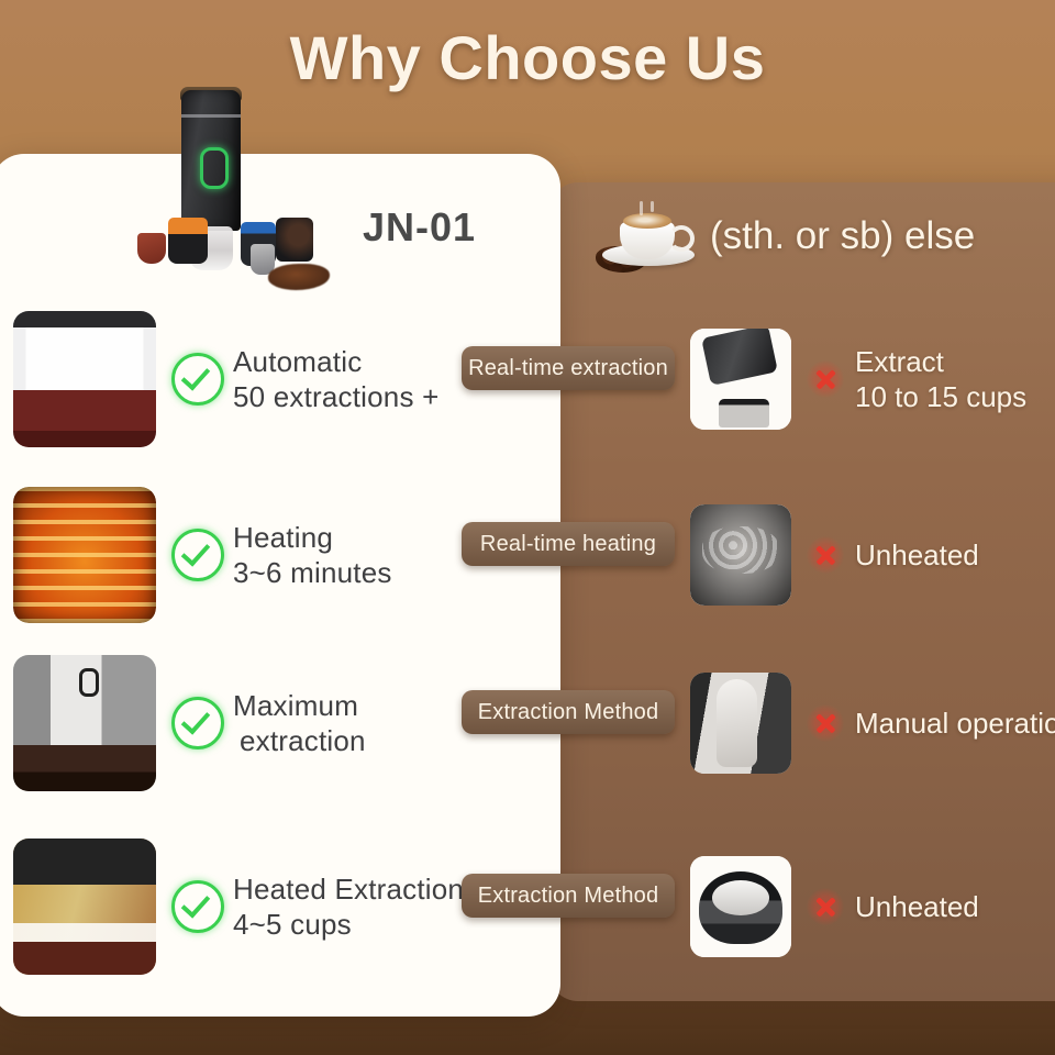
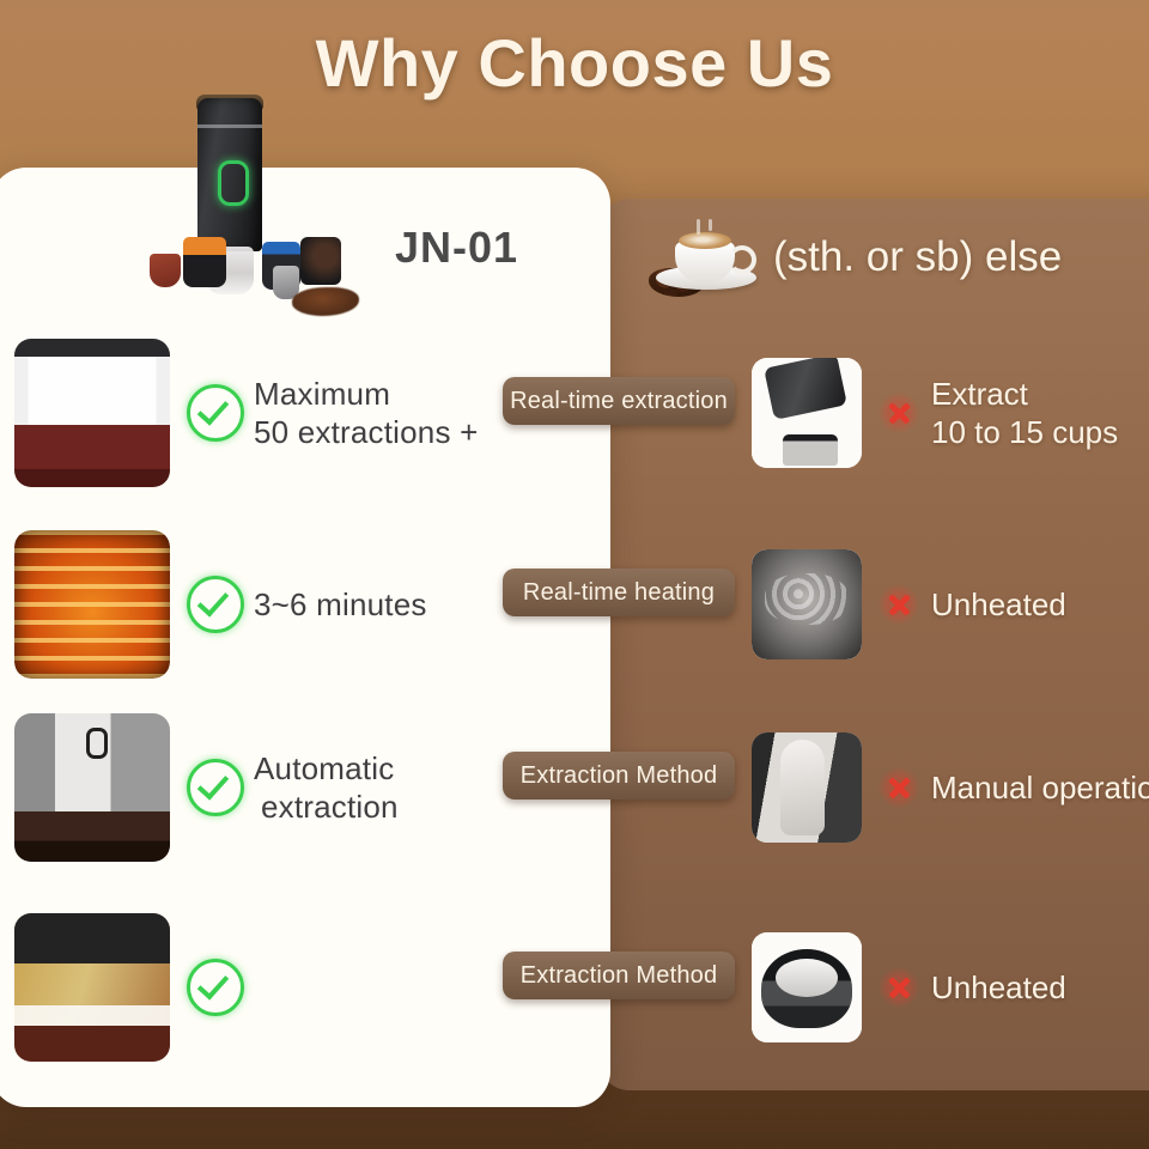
  Why Choose Us
  JN-01
  (sth. or sb) else
- Automatic
+ Maximum
  50 extractions +
  Real-time extraction
  Extract
  10 to 15 cups
- Heating
  3~6 minutes
  Real-time heating
  Unheated
- Maximum
+ Automatic
  extraction
  Extraction Method
  Manual operatio
- Heated Extraction
- 4~5 cups
  Extraction Method
  Unheated
